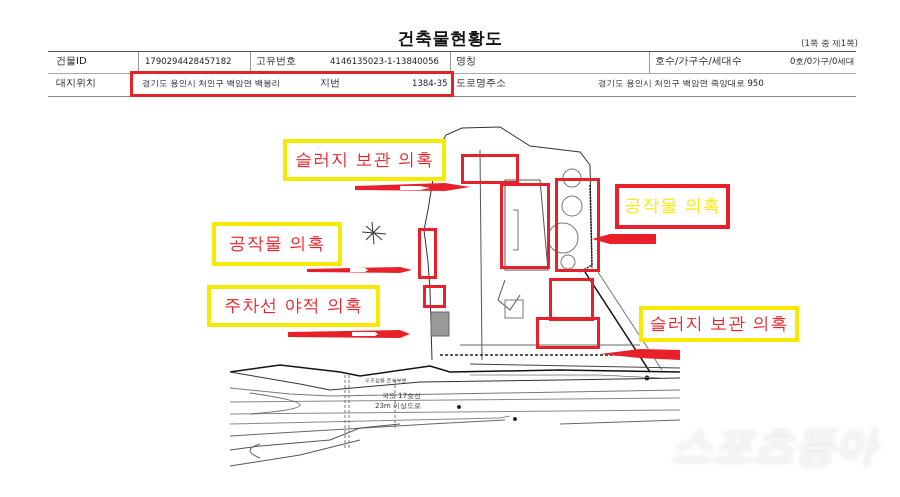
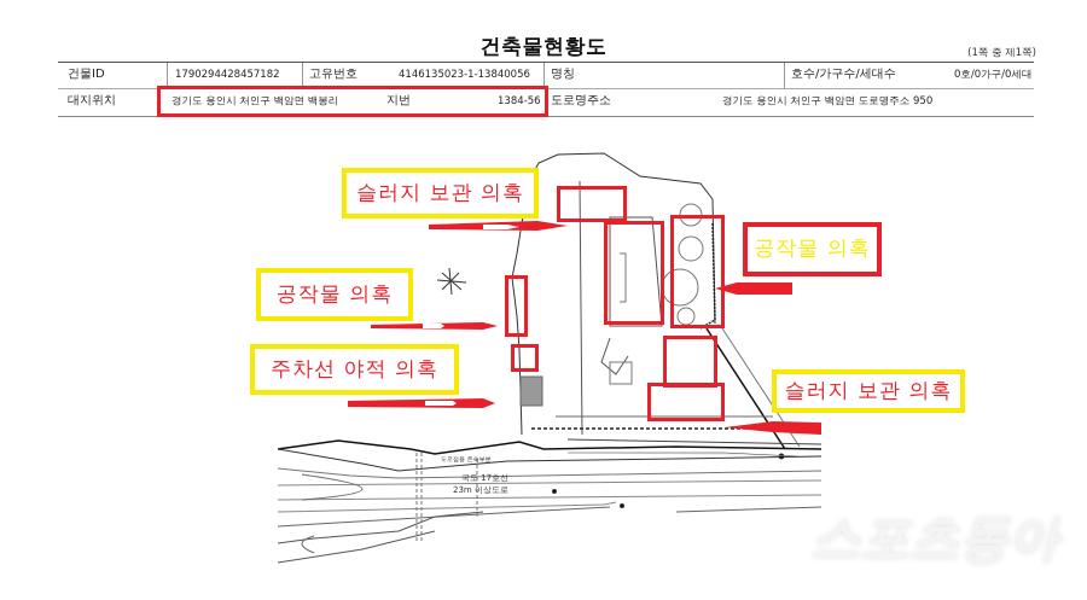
  건축물현황도
  (1쪽 중 제1쪽)
  건물ID
  1790294428457182
  고유번호
  4146135023-1-13840056
  명칭
  호수/가구수/세대수
  0호/0가구/0세대
  대지위치
  경기도 용인시 처인구 백암면 백봉리
  지번
- 1384-35
+ 1384-56
  도로명주소
- 경기도 용인시 처인구 백암면 죽양대로 950
+ 경기도 용인시 처인구 백암면 도로명주소 950
  국도 17호선
  23m 이상도로
  슬러지 보관 의혹
  공작물 의혹
  주차선 야적 의혹
  공작물 의혹
  슬러지 보관 의혹
